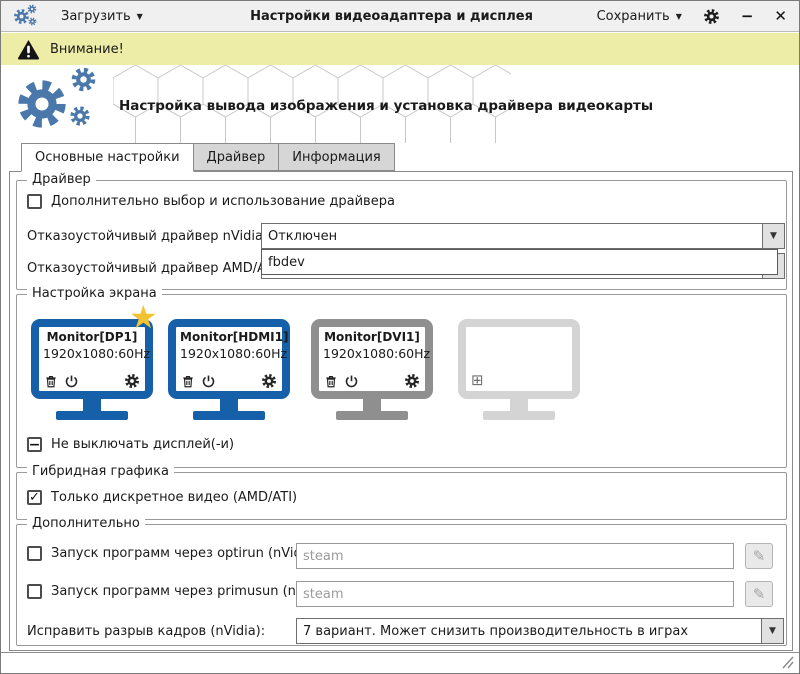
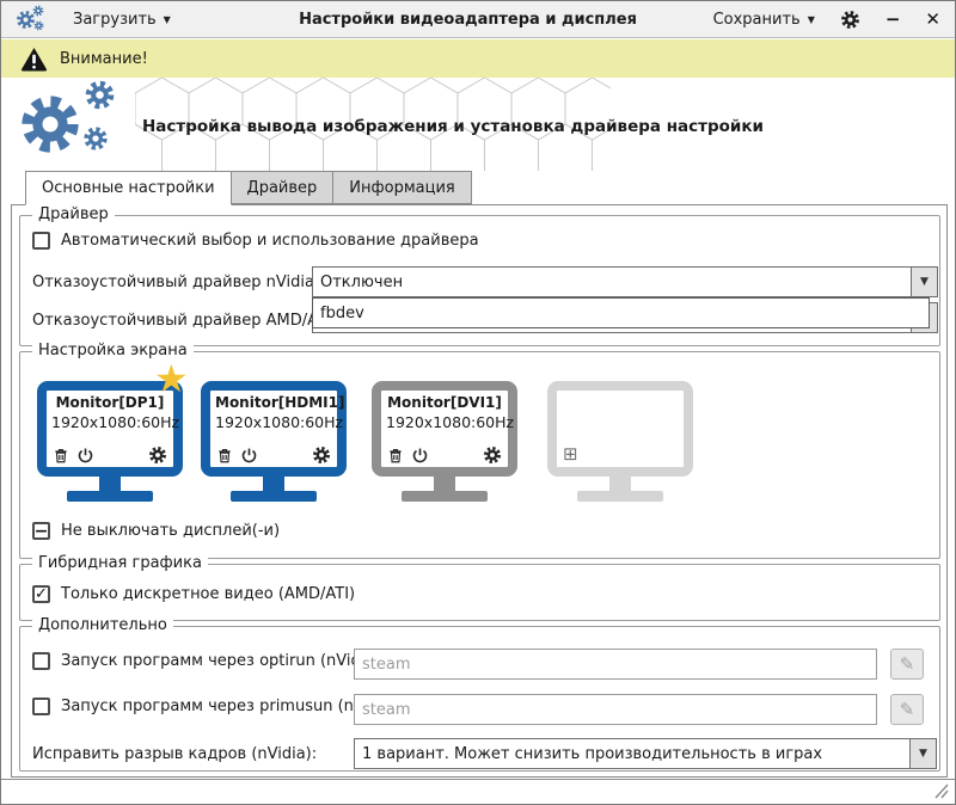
  Загрузить
  ▼
  Настройки видеоадаптера и дисплея
  Сохранить
  ▼
  −
  ✕
  Внимание!
- Настройка вывода изображения и установка драйвера видеокарты
+ Настройка вывода изображения и установка драйвера настройки
  Основные настройки
  Драйвер
  Информация
  Драйвер
- Дополнительно выбор и использование драйвера
+ Автоматический выбор и использование драйвера
  Отказоустойчивый драйвер nVidia
  Отключен
  ▼
  fbdev
  Отказоустойчивый драйвер AMD/
  Настройка экрана
  ★
  Monitor[DP1]
  1920x1080:60Hz
  Monitor[HDMI1]
  1920x1080:60Hz
  Monitor[DVI1]
  1920x1080:60Hz
  ⊞
  −
  Не выключать дисплей(-и)
  Гибридная графика
  ✓
  Только дискретное видео (AMD/ATI)
  Дополнительно
  Запуск программ через optirun (nVi
  steam
  ✎
  Запуск программ через primusun (n
  steam
  ✎
  Исправить разрыв кадров (nVidia):
- 7 вариант. Может снизить производительность в играх
+ 1 вариант. Может снизить производительность в играх
  ▼
